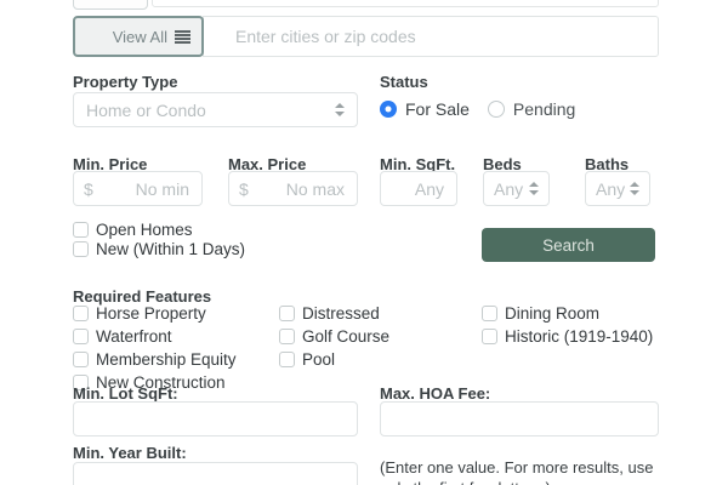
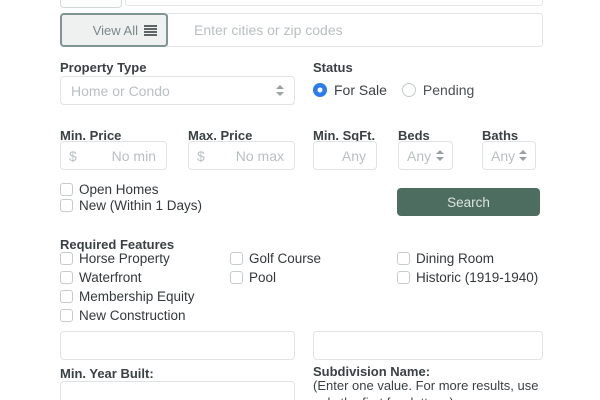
  View All
  Enter cities or zip codes
  Property Type
  Home or Condo
  Status
  For Sale
  Pending
  Min. Price
  $
  No min
  Max. Price
  $
  No max
  Min. SqFt.
  Any
  Beds
  Any
  Baths
  Any
  Open Homes
  New (Within 1 Days)
  Search
  Required Features
  Horse Property
  Waterfront
  Membership Equity
  New Construction
- Distressed
  Golf Course
  Pool
  Dining Room
  Historic (1919-1940)
- Min. Lot SqFt:
- Max. HOA Fee:
  Min. Year Built:
+ Subdivision Name:
